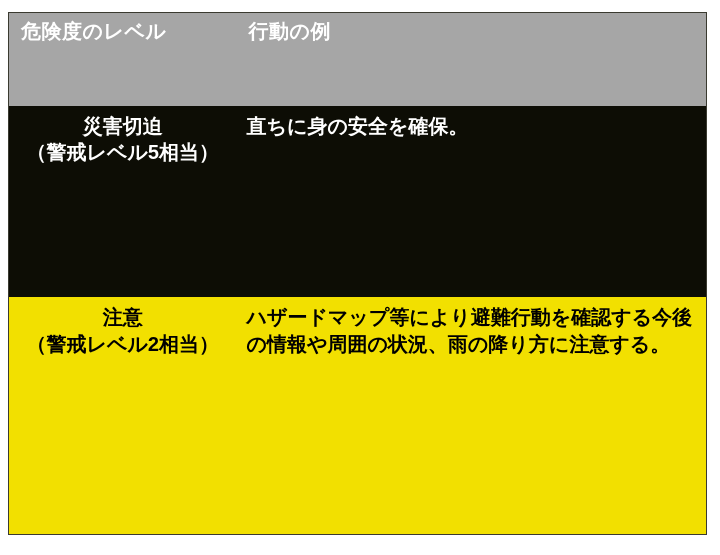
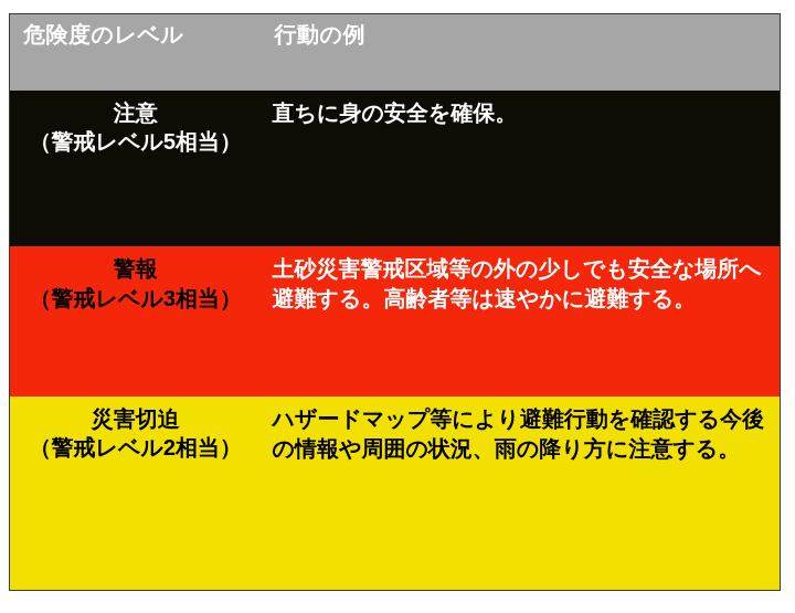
  危険度のレベル	行動の例
- 災害切迫 （警戒レベル5相当）	直ちに身の安全を確保。
+ 注意 （警戒レベル5相当）	直ちに身の安全を確保。
+ 警報 （警戒レベル3相当）	土砂災害警戒区域等の外の少しでも安全な場所へ避難する。高齢者等は速やかに避難する。
- 注意 （警戒レベル2相当）	ハザードマップ等により避難行動を確認する今後の情報や周囲の状況、雨の降り方に注意する。
+ 災害切迫 （警戒レベル2相当）	ハザードマップ等により避難行動を確認する今後の情報や周囲の状況、雨の降り方に注意する。
